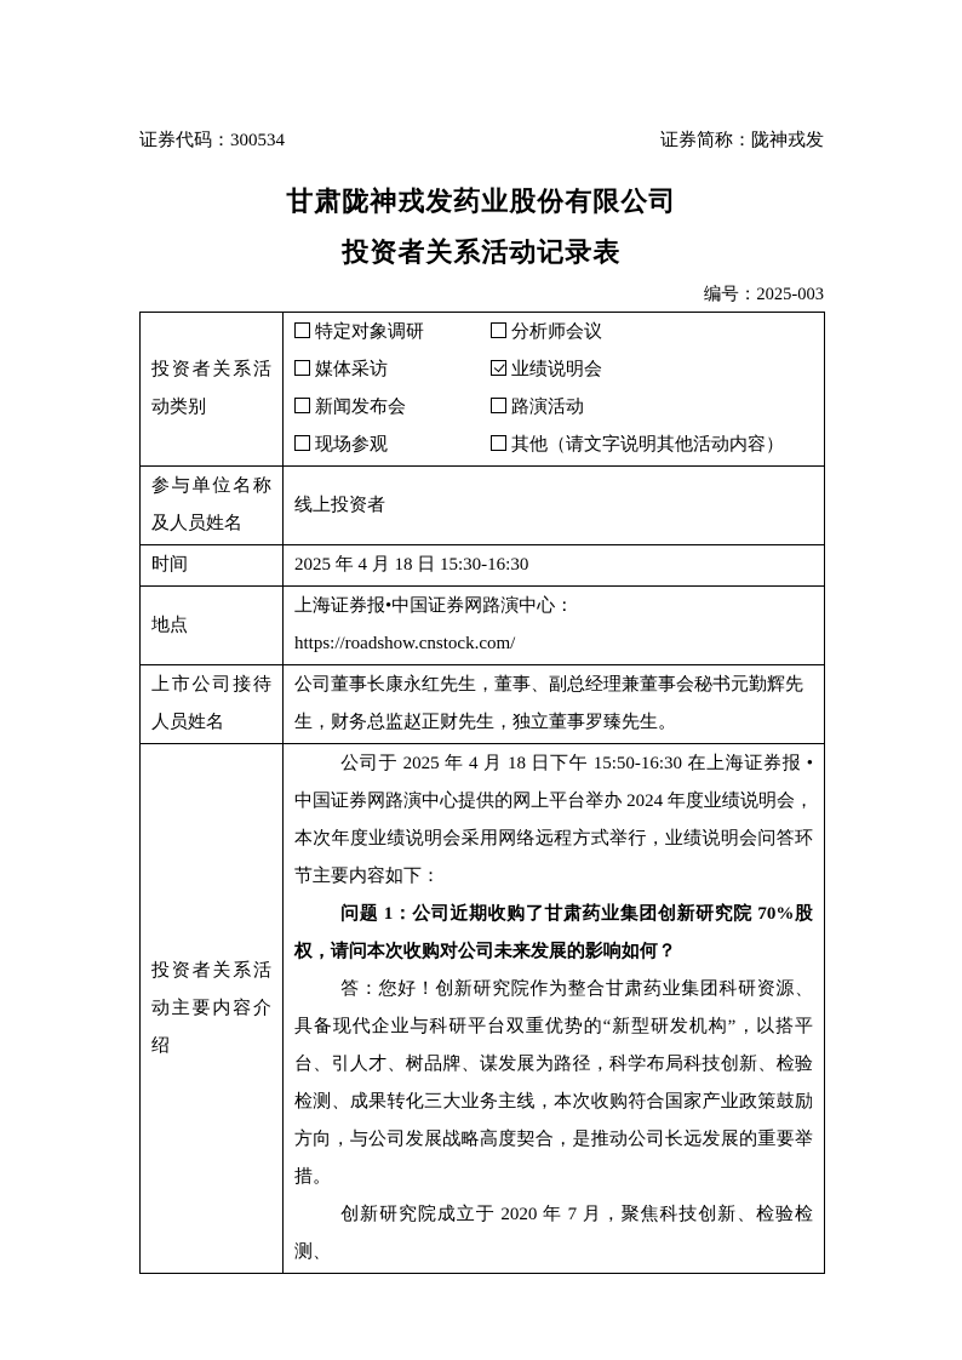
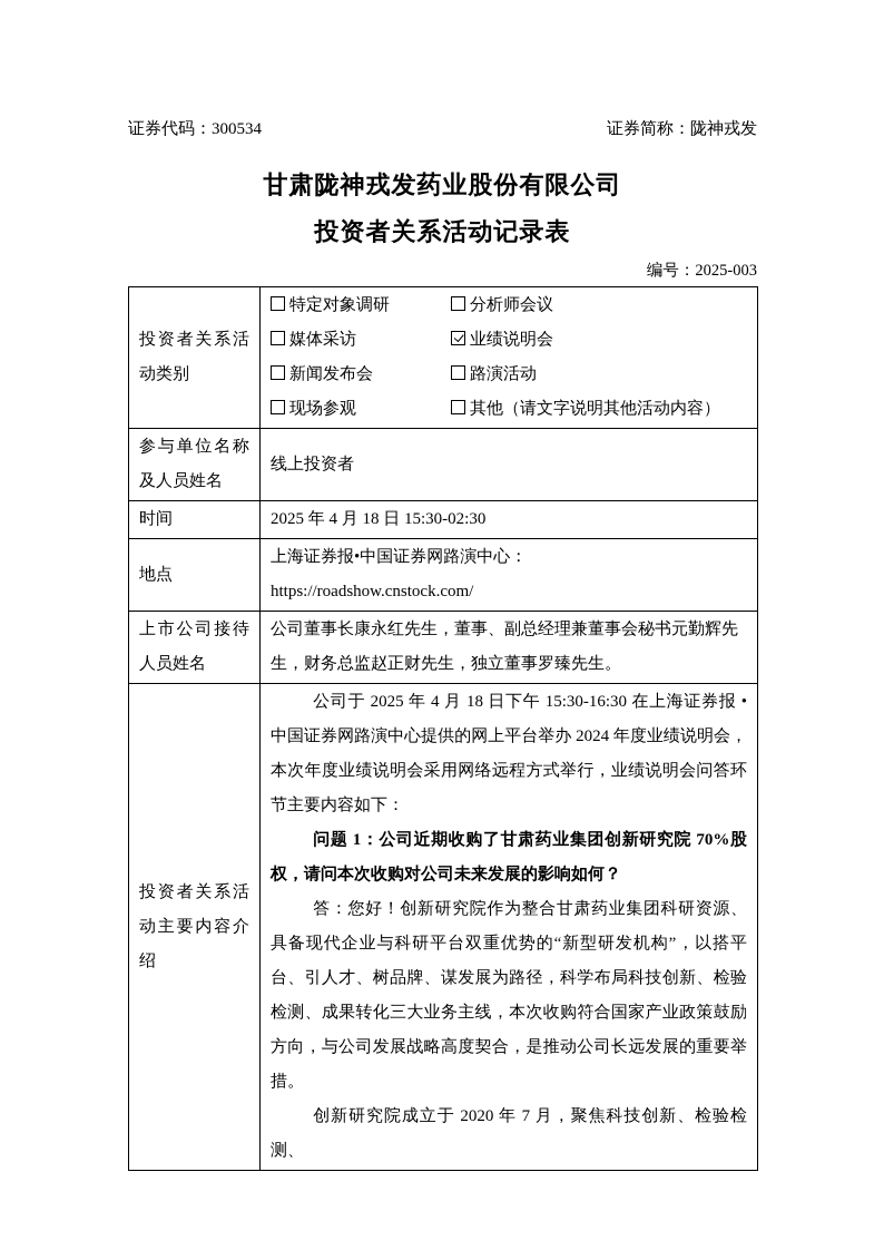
  证券代码：300534
  证券简称：陇神戎发
  甘肃陇神戎发药业股份有限公司
  投资者关系活动记录表
  编号：2025-003
  投资者关系活动类别	特定对象调研 分析师会议 媒体采访 业绩说明会 新闻发布会 路演活动 现场参观 其他（请文字说明其他活动内容）
  参与单位名称及人员姓名	线上投资者
- 时间	2025 年 4 月 18 日 15:30-16:30
+ 时间	2025 年 4 月 18 日 15:30-02:30
  地点	上海证券报•中国证券网路演中心： https://roadshow.cnstock.com/
  上市公司接待人员姓名	公司董事长康永红先生，董事、副总经理兼董事会秘书元勤辉先生，财务总监赵正财先生，独立董事罗臻先生。
- 投资者关系活动主要内容介绍	公司于 2025 年 4 月 18 日下午 15:50-16:30 在上海证券报 •中国证券网路演中心提供的网上平台举办 2024 年度业绩说明会，本次年度业绩说明会采用网络远程方式举行，业绩说明会问答环节主要内容如下： 问题 1：公司近期收购了甘肃药业集团创新研究院 70%股权，请问本次收购对公司未来发展的影响如何？ 答：您好！创新研究院作为整合甘肃药业集团科研资源、具备现代企业与科研平台双重优势的“新型研发机构”，以搭平台、引人才、树品牌、谋发展为路径，科学布局科技创新、检验检测、成果转化三大业务主线，本次收购符合国家产业政策鼓励方向，与公司发展战略高度契合，是推动公司长远发展的重要举措。 创新研究院成立于 2020 年 7 月，聚焦科技创新、检验检测、
+ 投资者关系活动主要内容介绍	公司于 2025 年 4 月 18 日下午 15:30-16:30 在上海证券报 •中国证券网路演中心提供的网上平台举办 2024 年度业绩说明会，本次年度业绩说明会采用网络远程方式举行，业绩说明会问答环节主要内容如下： 问题 1：公司近期收购了甘肃药业集团创新研究院 70%股权，请问本次收购对公司未来发展的影响如何？ 答：您好！创新研究院作为整合甘肃药业集团科研资源、具备现代企业与科研平台双重优势的“新型研发机构”，以搭平台、引人才、树品牌、谋发展为路径，科学布局科技创新、检验检测、成果转化三大业务主线，本次收购符合国家产业政策鼓励方向，与公司发展战略高度契合，是推动公司长远发展的重要举措。 创新研究院成立于 2020 年 7 月，聚焦科技创新、检验检测、
